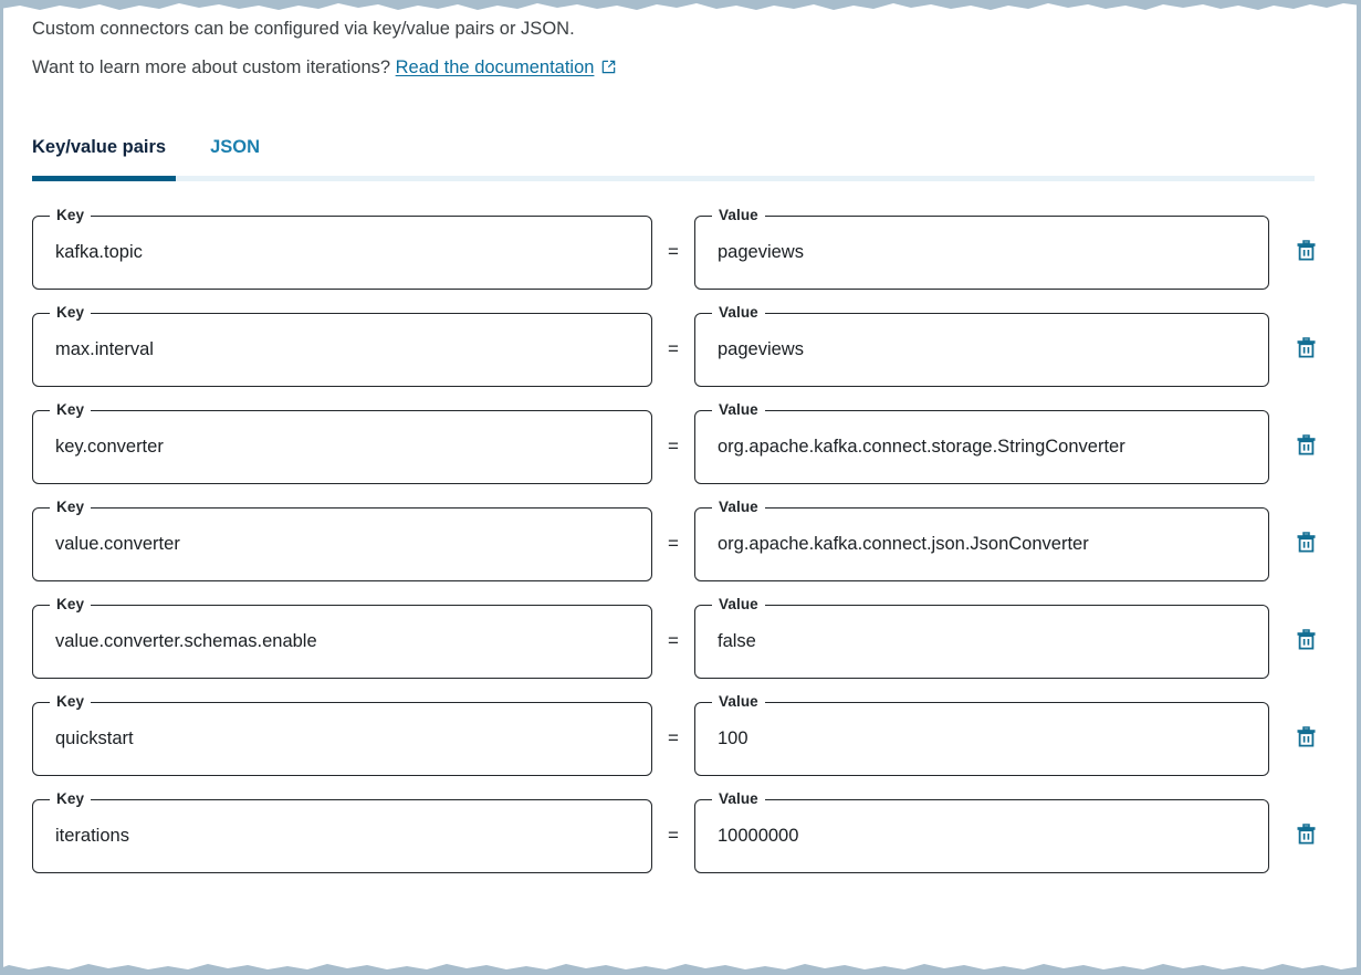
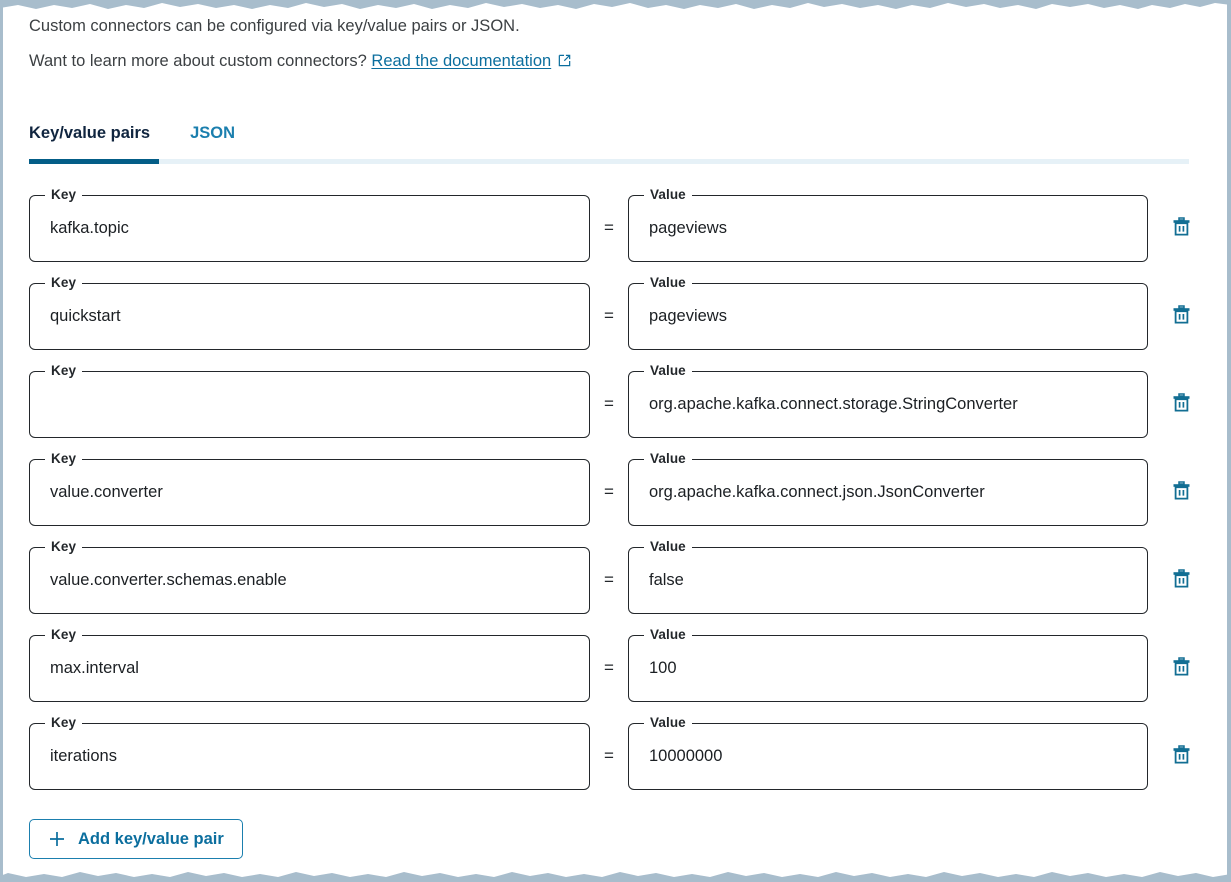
  Custom connectors can be configured via key/value pairs or JSON.
- Want to learn more about custom iterations? Read the documentation
+ Want to learn more about custom connectors? Read the documentation
  Key/value pairs
  JSON
  Key
  kafka.topic
  =
  Value
  pageviews
  Key
- max.interval
+ quickstart
  =
  Value
  pageviews
  Key
- key.converter
  =
  Value
  org.apache.kafka.connect.storage.StringConverter
  Key
  value.converter
  =
  Value
  org.apache.kafka.connect.json.JsonConverter
  Key
  value.converter.schemas.enable
  =
  Value
  false
  Key
- quickstart
+ max.interval
  =
  Value
  100
  Key
  iterations
  =
  Value
  10000000
+ Add key/value pair
